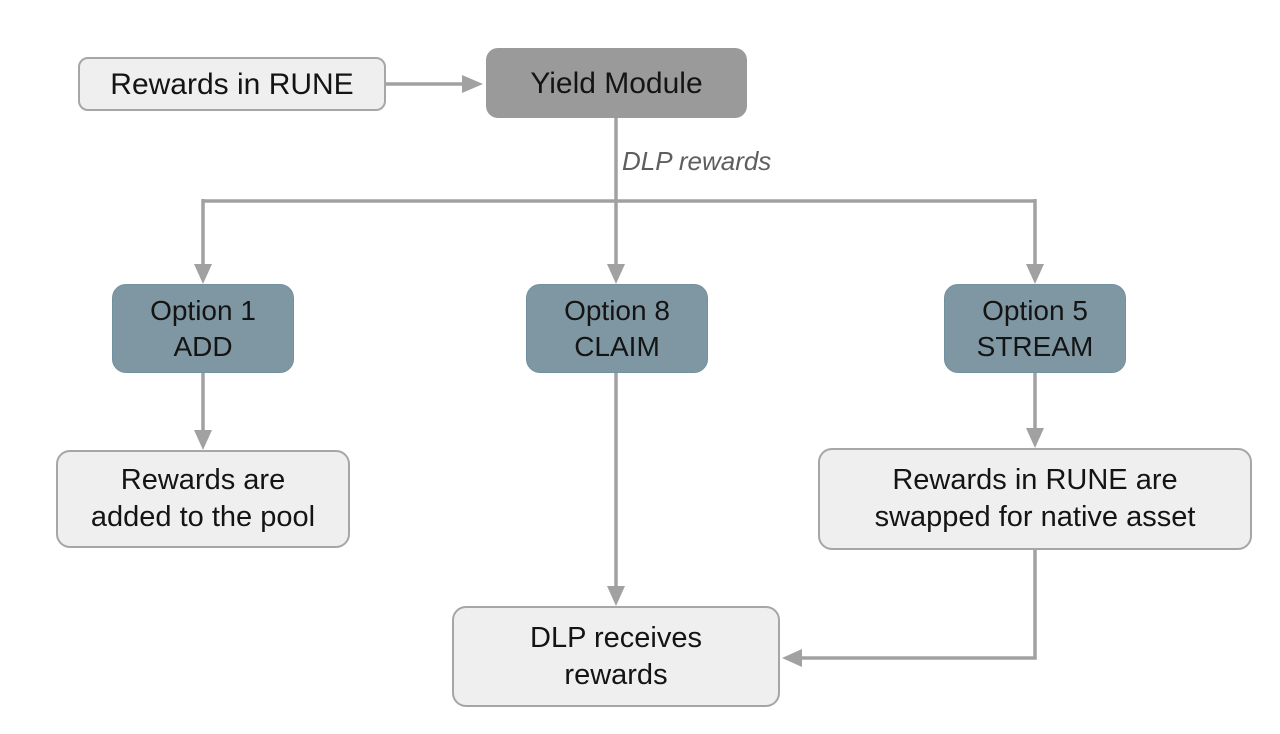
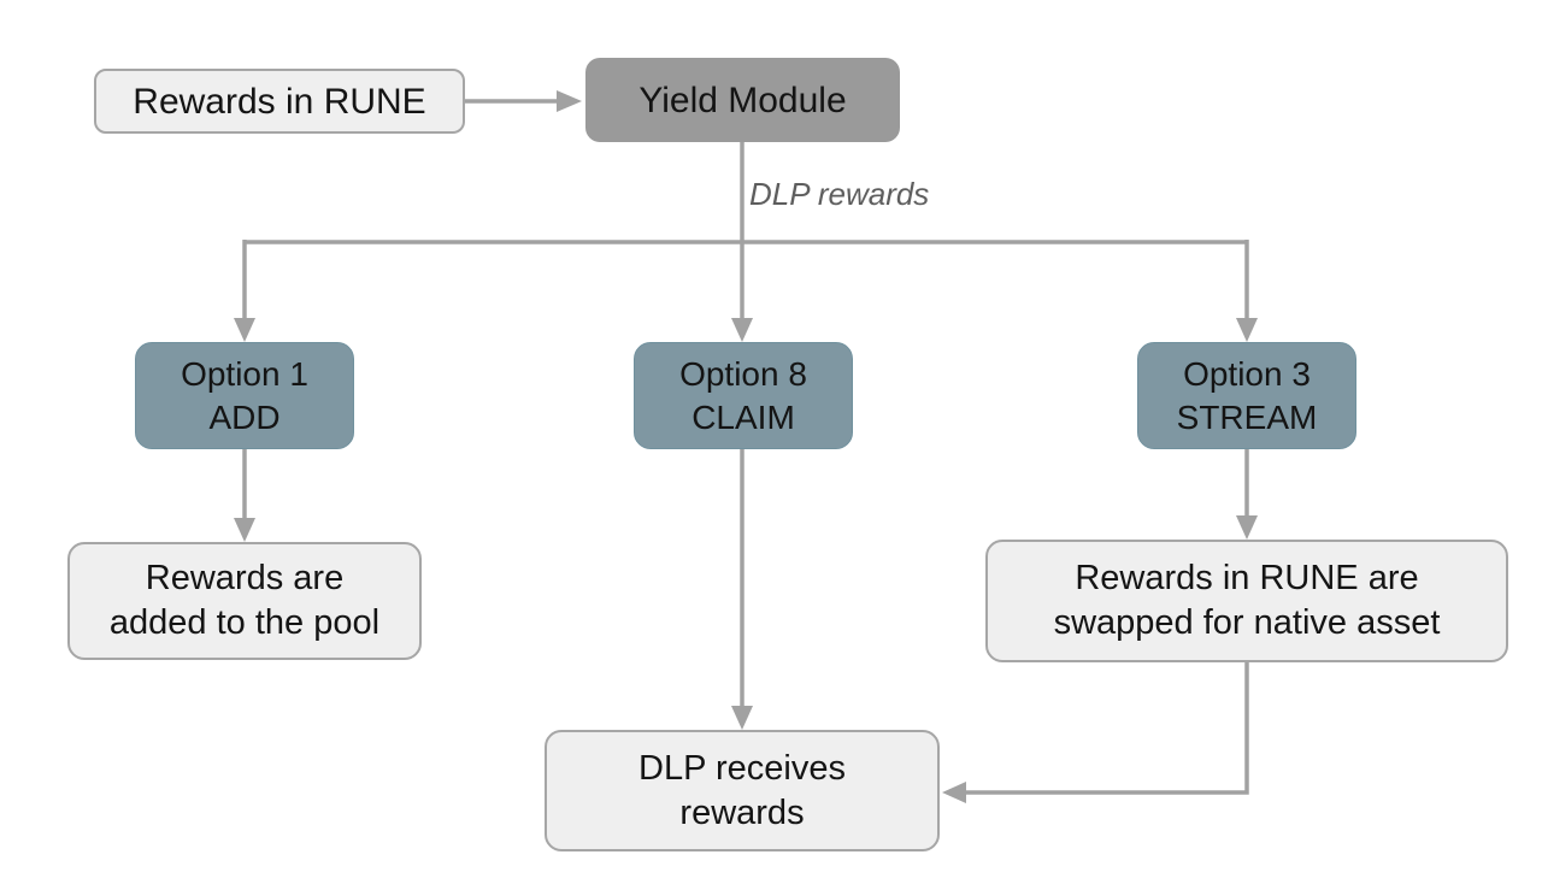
  Rewards in RUNE
  Yield Module
  DLP rewards
  Option 1
  ADD
  Option 8
  CLAIM
- Option 5
+ Option 3
  STREAM
  Rewards are
  added to the pool
  Rewards in RUNE are
  swapped for native asset
  DLP receives
  rewards
